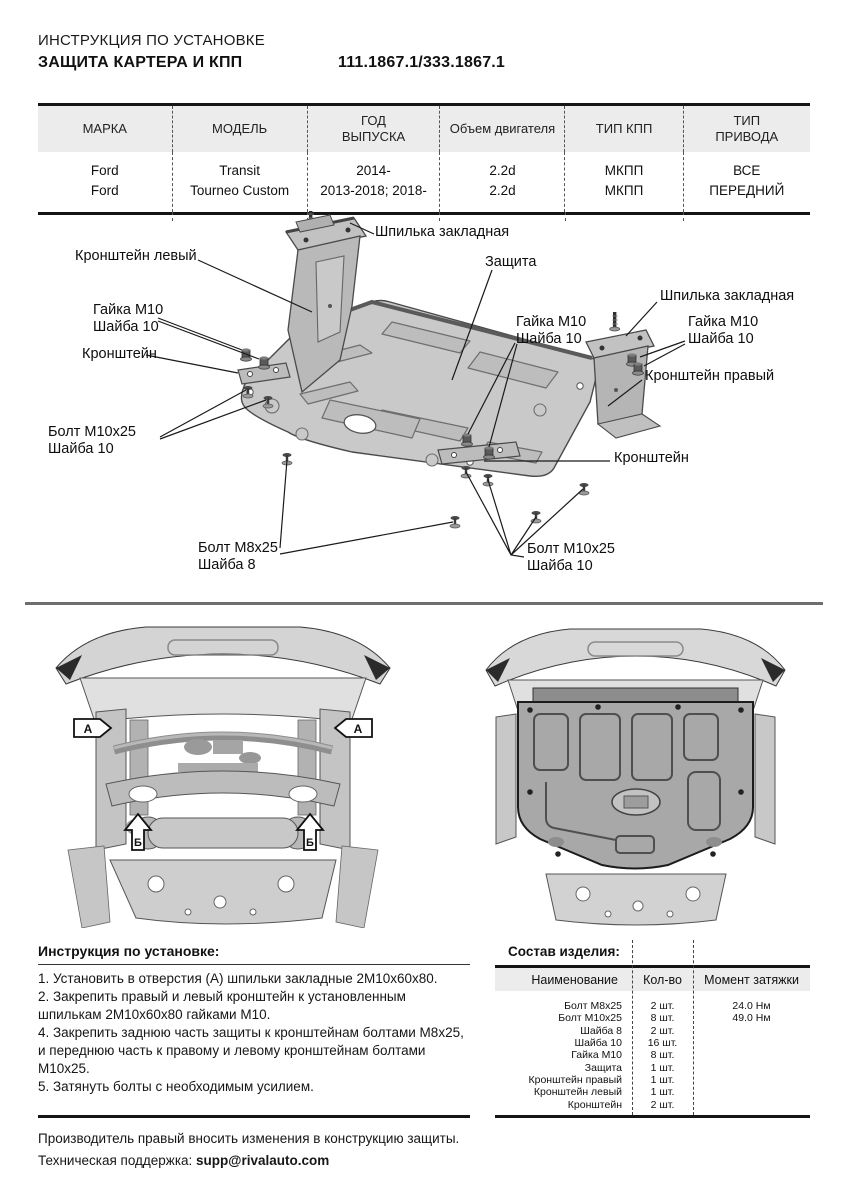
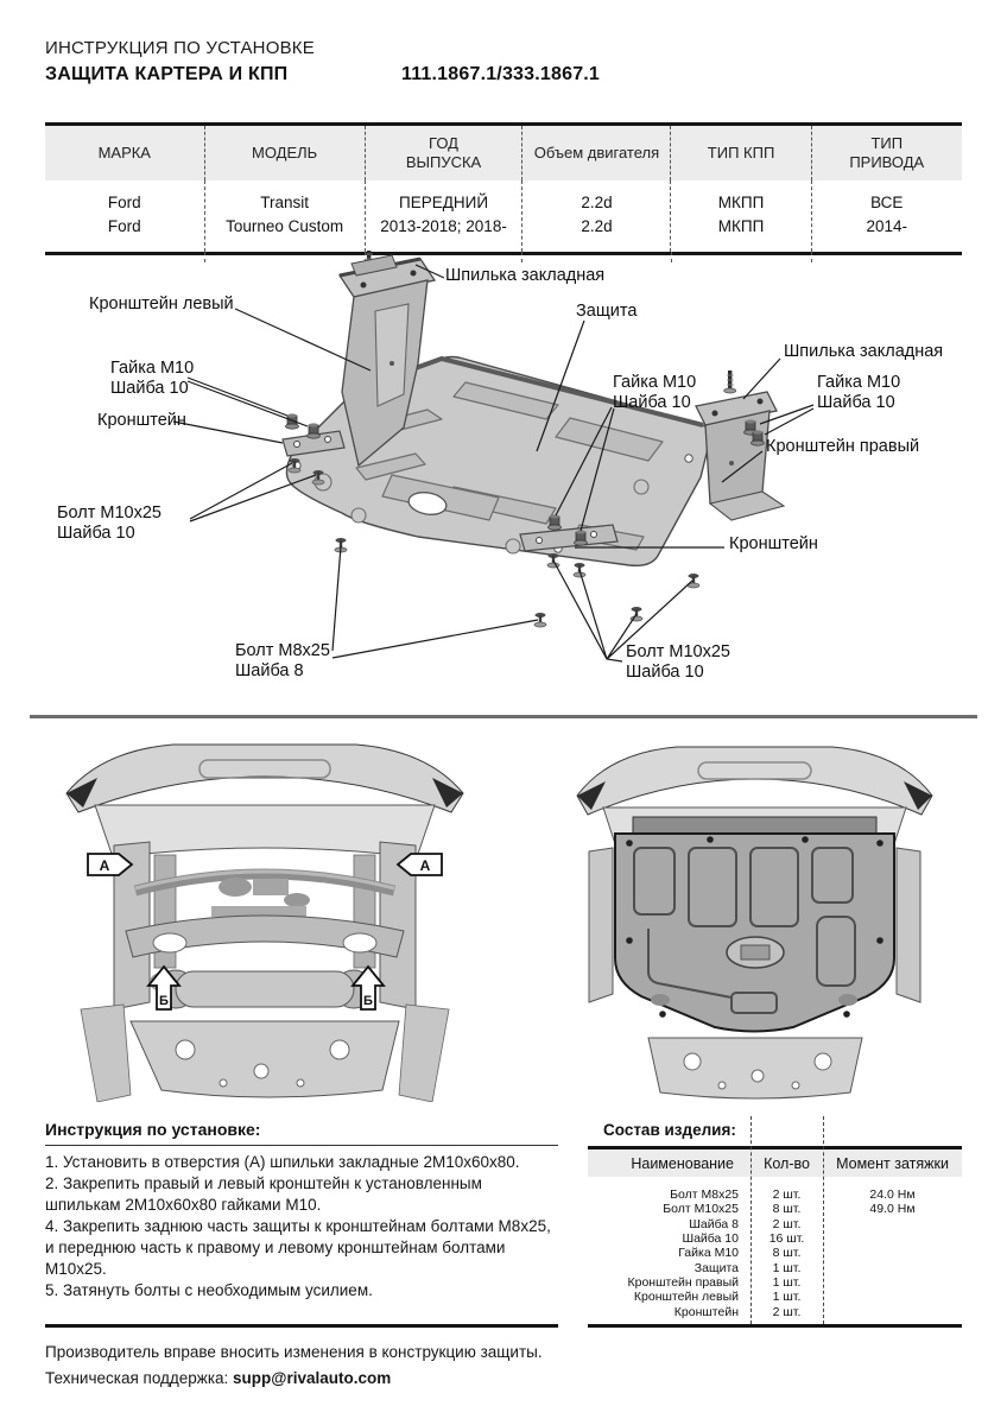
  ИНСТРУКЦИЯ ПО УСТАНОВКЕ
  ЗАЩИТА КАРТЕРА И КПП
  111.1867.1/333.1867.1
  МАРКА
  МОДЕЛЬ
  ГОД
  ВЫПУСКА
  Объем двигателя
  ТИП КПП
  ТИП
  ПРИВОДА
  Ford
  Ford
  Transit
  Tourneo Custom
- 2014-
+ ПЕРЕДНИЙ
  2013-2018; 2018-
  2.2d
  2.2d
  МКПП
  МКПП
  ВСЕ
- ПЕРЕДНИЙ
+ 2014-
  Шпилька закладная
  Кронштейн левый
  Защита
  Шпилька закладная
  Гайка М10
  Шайба 10
  Гайка М10
  Шайба 10
  Гайка М10
  Шайба 10
  Кронштейн
  Кронштейн правый
  Болт М10х25
  Шайба 10
  Кронштейн
  Болт М8х25
  Шайба 8
  Болт М10х25
  Шайба 10
  А
  А
  Б
  Б
  Инструкция по установке:
  1. Установить в отверстия (А) шпильки закладные 2М10х60х80.
  2. Закрепить правый и левый кронштейн к установленным шпилькам 2М10х60х80 гайками М10.
  4. Закрепить заднюю часть защиты к кронштейнам болтами М8х25, и переднюю часть к правому и левому кронштейнам болтами М10х25.
  5. Затянуть болты с необходимым усилием.
  Состав изделия:
  Наименование
  Кол-во
  Момент затяжки
  Болт М8х25
  2 шт.
  24.0 Нм
  Болт М10х25
  8 шт.
  49.0 Нм
  Шайба 8
  2 шт.
  Шайба 10
  16 шт.
  Гайка М10
  8 шт.
  Защита
  1 шт.
  Кронштейн правый
  1 шт.
  Кронштейн левый
  1 шт.
  Кронштейн
  2 шт.
- Производитель правый вносить изменения в конструкцию защиты.
+ Производитель вправе вносить изменения в конструкцию защиты.
  Техническая поддержка: supp@rivalauto.com
